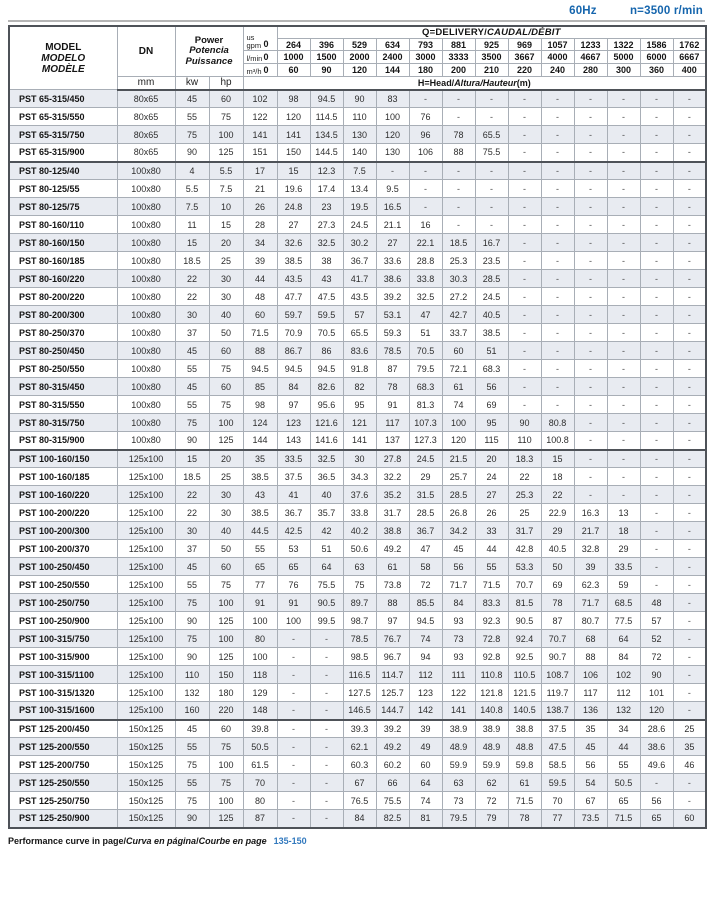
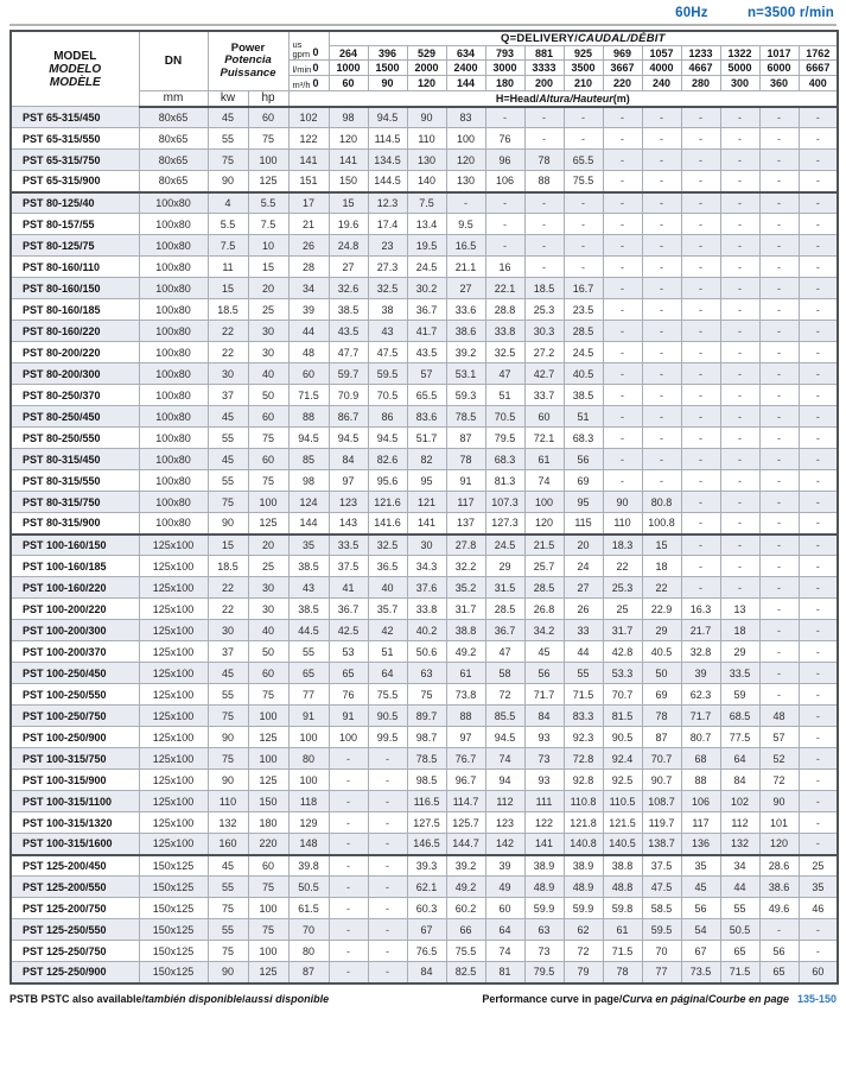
  60Hz n=3500 r/min
  MODELMODELOMODÈLE	DN	PowerPotenciaPuissance	usgpm 0	Q=DELIVERY/CAUDAL/DÉBIT
- 264	396	529	634	793	881	925	969	1057	1233	1322	1586	1762
+ 264	396	529	634	793	881	925	969	1057	1233	1322	1017	1762
  l/min 0	1000	1500	2000	2400	3000	3333	3500	3667	4000	4667	5000	6000	6667
  m³/h 0	60	90	120	144	180	200	210	220	240	280	300	360	400
  mm	kw	hp	H=Head/Altura/Hauteur(m)
  PST 65-315/450	80x65	45	60	102	98	94.5	90	83	-	-	-	-	-	-	-	-	-
  PST 65-315/550	80x65	55	75	122	120	114.5	110	100	76	-	-	-	-	-	-	-	-
  PST 65-315/750	80x65	75	100	141	141	134.5	130	120	96	78	65.5	-	-	-	-	-	-
  PST 65-315/900	80x65	90	125	151	150	144.5	140	130	106	88	75.5	-	-	-	-	-	-
  PST 80-125/40	100x80	4	5.5	17	15	12.3	7.5	-	-	-	-	-	-	-	-	-	-
- PST 80-125/55	100x80	5.5	7.5	21	19.6	17.4	13.4	9.5	-	-	-	-	-	-	-	-	-
+ PST 80-157/55	100x80	5.5	7.5	21	19.6	17.4	13.4	9.5	-	-	-	-	-	-	-	-	-
  PST 80-125/75	100x80	7.5	10	26	24.8	23	19.5	16.5	-	-	-	-	-	-	-	-	-
  PST 80-160/110	100x80	11	15	28	27	27.3	24.5	21.1	16	-	-	-	-	-	-	-	-
  PST 80-160/150	100x80	15	20	34	32.6	32.5	30.2	27	22.1	18.5	16.7	-	-	-	-	-	-
  PST 80-160/185	100x80	18.5	25	39	38.5	38	36.7	33.6	28.8	25.3	23.5	-	-	-	-	-	-
  PST 80-160/220	100x80	22	30	44	43.5	43	41.7	38.6	33.8	30.3	28.5	-	-	-	-	-	-
  PST 80-200/220	100x80	22	30	48	47.7	47.5	43.5	39.2	32.5	27.2	24.5	-	-	-	-	-	-
  PST 80-200/300	100x80	30	40	60	59.7	59.5	57	53.1	47	42.7	40.5	-	-	-	-	-	-
  PST 80-250/370	100x80	37	50	71.5	70.9	70.5	65.5	59.3	51	33.7	38.5	-	-	-	-	-	-
  PST 80-250/450	100x80	45	60	88	86.7	86	83.6	78.5	70.5	60	51	-	-	-	-	-	-
- PST 80-250/550	100x80	55	75	94.5	94.5	94.5	91.8	87	79.5	72.1	68.3	-	-	-	-	-	-
+ PST 80-250/550	100x80	55	75	94.5	94.5	94.5	51.7	87	79.5	72.1	68.3	-	-	-	-	-	-
  PST 80-315/450	100x80	45	60	85	84	82.6	82	78	68.3	61	56	-	-	-	-	-	-
  PST 80-315/550	100x80	55	75	98	97	95.6	95	91	81.3	74	69	-	-	-	-	-	-
  PST 80-315/750	100x80	75	100	124	123	121.6	121	117	107.3	100	95	90	80.8	-	-	-	-
  PST 80-315/900	100x80	90	125	144	143	141.6	141	137	127.3	120	115	110	100.8	-	-	-	-
  PST 100-160/150	125x100	15	20	35	33.5	32.5	30	27.8	24.5	21.5	20	18.3	15	-	-	-	-
  PST 100-160/185	125x100	18.5	25	38.5	37.5	36.5	34.3	32.2	29	25.7	24	22	18	-	-	-	-
  PST 100-160/220	125x100	22	30	43	41	40	37.6	35.2	31.5	28.5	27	25.3	22	-	-	-	-
  PST 100-200/220	125x100	22	30	38.5	36.7	35.7	33.8	31.7	28.5	26.8	26	25	22.9	16.3	13	-	-
  PST 100-200/300	125x100	30	40	44.5	42.5	42	40.2	38.8	36.7	34.2	33	31.7	29	21.7	18	-	-
  PST 100-200/370	125x100	37	50	55	53	51	50.6	49.2	47	45	44	42.8	40.5	32.8	29	-	-
  PST 100-250/450	125x100	45	60	65	65	64	63	61	58	56	55	53.3	50	39	33.5	-	-
  PST 100-250/550	125x100	55	75	77	76	75.5	75	73.8	72	71.7	71.5	70.7	69	62.3	59	-	-
  PST 100-250/750	125x100	75	100	91	91	90.5	89.7	88	85.5	84	83.3	81.5	78	71.7	68.5	48	-
  PST 100-250/900	125x100	90	125	100	100	99.5	98.7	97	94.5	93	92.3	90.5	87	80.7	77.5	57	-
  PST 100-315/750	125x100	75	100	80	-	-	78.5	76.7	74	73	72.8	92.4	70.7	68	64	52	-
  PST 100-315/900	125x100	90	125	100	-	-	98.5	96.7	94	93	92.8	92.5	90.7	88	84	72	-
  PST 100-315/1100	125x100	110	150	118	-	-	116.5	114.7	112	111	110.8	110.5	108.7	106	102	90	-
  PST 100-315/1320	125x100	132	180	129	-	-	127.5	125.7	123	122	121.8	121.5	119.7	117	112	101	-
  PST 100-315/1600	125x100	160	220	148	-	-	146.5	144.7	142	141	140.8	140.5	138.7	136	132	120	-
  PST 125-200/450	150x125	45	60	39.8	-	-	39.3	39.2	39	38.9	38.9	38.8	37.5	35	34	28.6	25
  PST 125-200/550	150x125	55	75	50.5	-	-	62.1	49.2	49	48.9	48.9	48.8	47.5	45	44	38.6	35
  PST 125-200/750	150x125	75	100	61.5	-	-	60.3	60.2	60	59.9	59.9	59.8	58.5	56	55	49.6	46
  PST 125-250/550	150x125	55	75	70	-	-	67	66	64	63	62	61	59.5	54	50.5	-	-
  PST 125-250/750	150x125	75	100	80	-	-	76.5	75.5	74	73	72	71.5	70	67	65	56	-
  PST 125-250/900	150x125	90	125	87	-	-	84	82.5	81	79.5	79	78	77	73.5	71.5	65	60
+ PSTB PSTC also available/también disponible/aussi disponible
  Performance curve in page/Curva en página/Courbe en page 135-150
